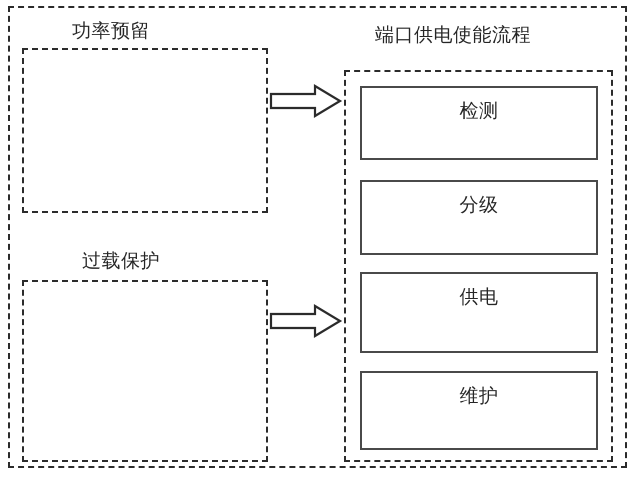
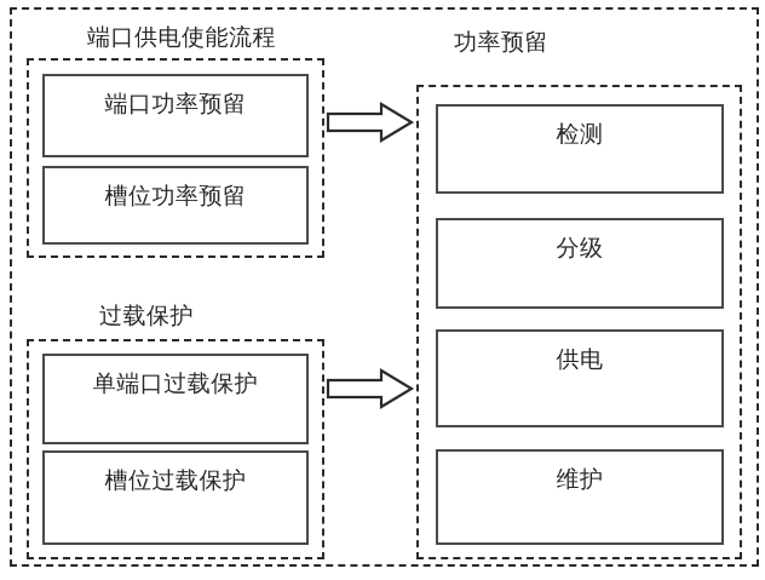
- 功率预留
+ 端口供电使能流程
+ 端口功率预留
+ 槽位功率预留
  过载保护
+ 单端口过载保护
+ 槽位过载保护
- 端口供电使能流程
+ 功率预留
  检测
  分级
  供电
  维护
